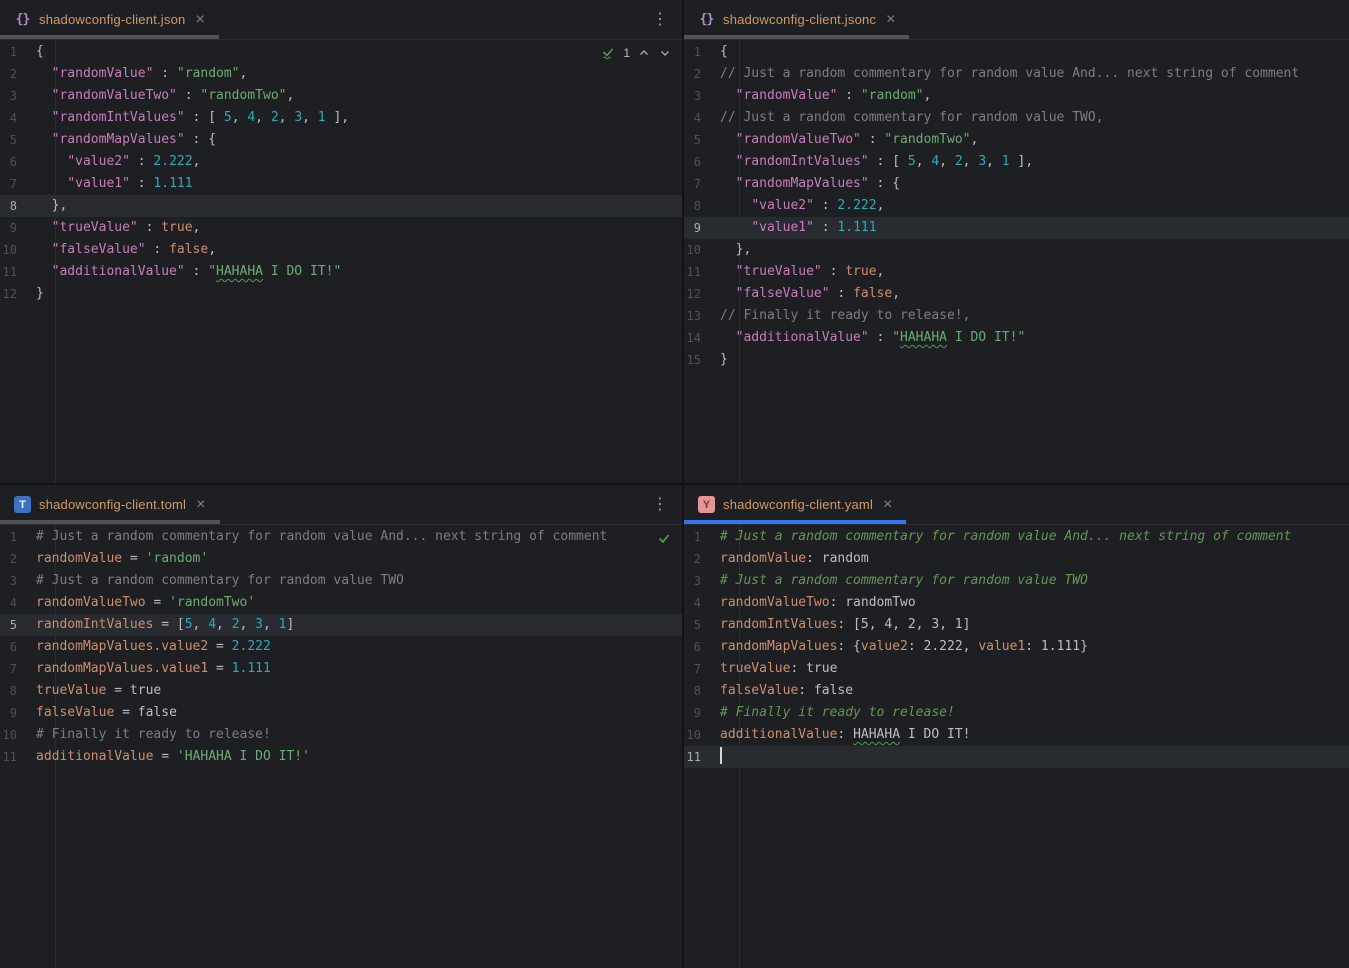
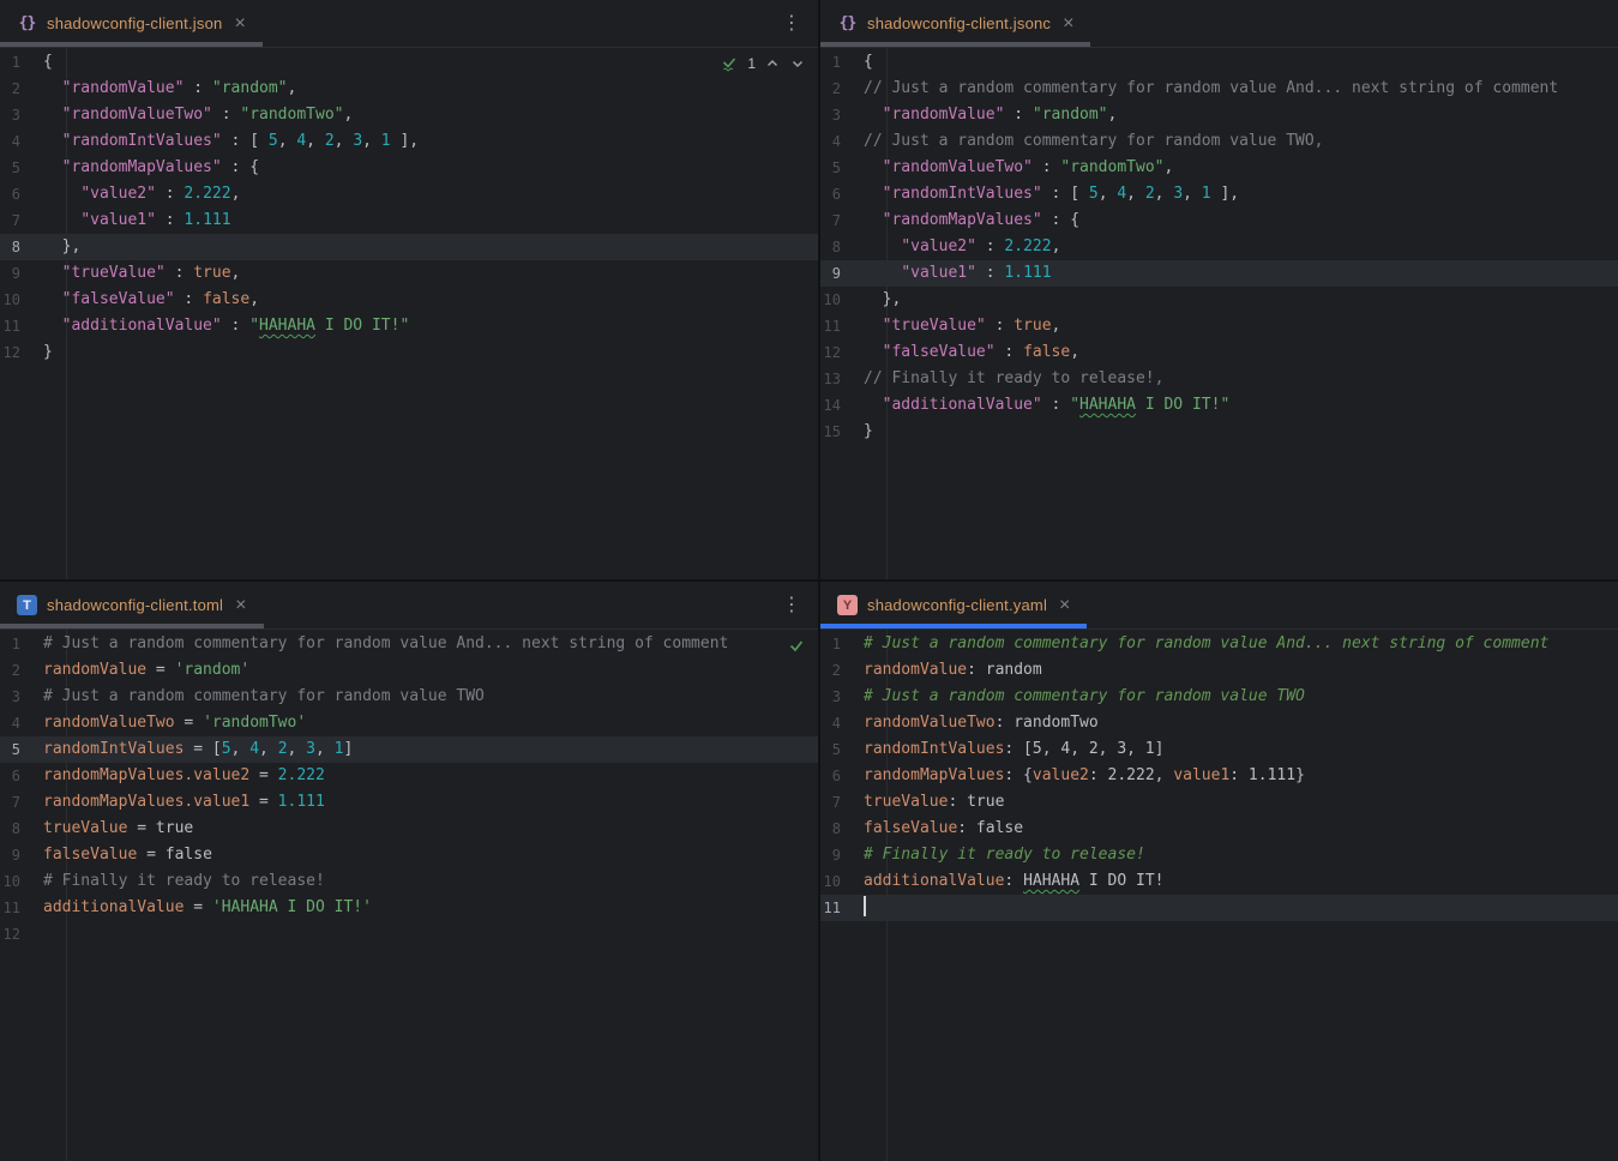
  {}
  shadowconfig-client.json
  ×
  ⋮
  1
  1 {
  2 "randomValue" : "random",
  3 "randomValueTwo" : "randomTwo",
  4 "randomIntValues" : [ 5, 4, 2, 3, 1 ],
  5 "randomMapValues" : {
  6 "value2" : 2.222,
  7 "value1" : 1.111
  8 },
  9 "trueValue" : true,
  10 "falseValue" : false,
  11 "additionalValue" : "HAHAHA I DO IT!"
  12 }
  {}
  shadowconfig-client.jsonc
  ×
  1 {
  2 // Just a random commentary for random value And... next string of comment
  3 "randomValue" : "random",
  4 // Just a random commentary for random value TWO,
  5 "randomValueTwo" : "randomTwo",
  6 "randomIntValues" : [ 5, 4, 2, 3, 1 ],
  7 "randomMapValues" : {
  8 "value2" : 2.222,
  9 "value1" : 1.111
  10 },
  11 "trueValue" : true,
  12 "falseValue" : false,
  13 // Finally it ready to release!,
  14 "additionalValue" : "HAHAHA I DO IT!"
  15 }
  T
  shadowconfig-client.toml
  ×
  ⋮
  1 # Just a random commentary for random value And... next string of comment
  2 randomValue = 'random'
  3 # Just a random commentary for random value TWO
  4 randomValueTwo = 'randomTwo'
  5 randomIntValues = [5, 4, 2, 3, 1]
  6 randomMapValues.value2 = 2.222
  7 randomMapValues.value1 = 1.111
  8 trueValue = true
  9 falseValue = false
  10 # Finally it ready to release!
  11 additionalValue = 'HAHAHA I DO IT!'
+ 12
  Y
  shadowconfig-client.yaml
  ×
  1 # Just a random commentary for random value And... next string of comment
  2 randomValue: random
  3 # Just a random commentary for random value TWO
  4 randomValueTwo: randomTwo
  5 randomIntValues: [5, 4, 2, 3, 1]
  6 randomMapValues: {value2: 2.222, value1: 1.111}
  7 trueValue: true
  8 falseValue: false
  9 # Finally it ready to release!
  10 additionalValue: HAHAHA I DO IT!
  11
